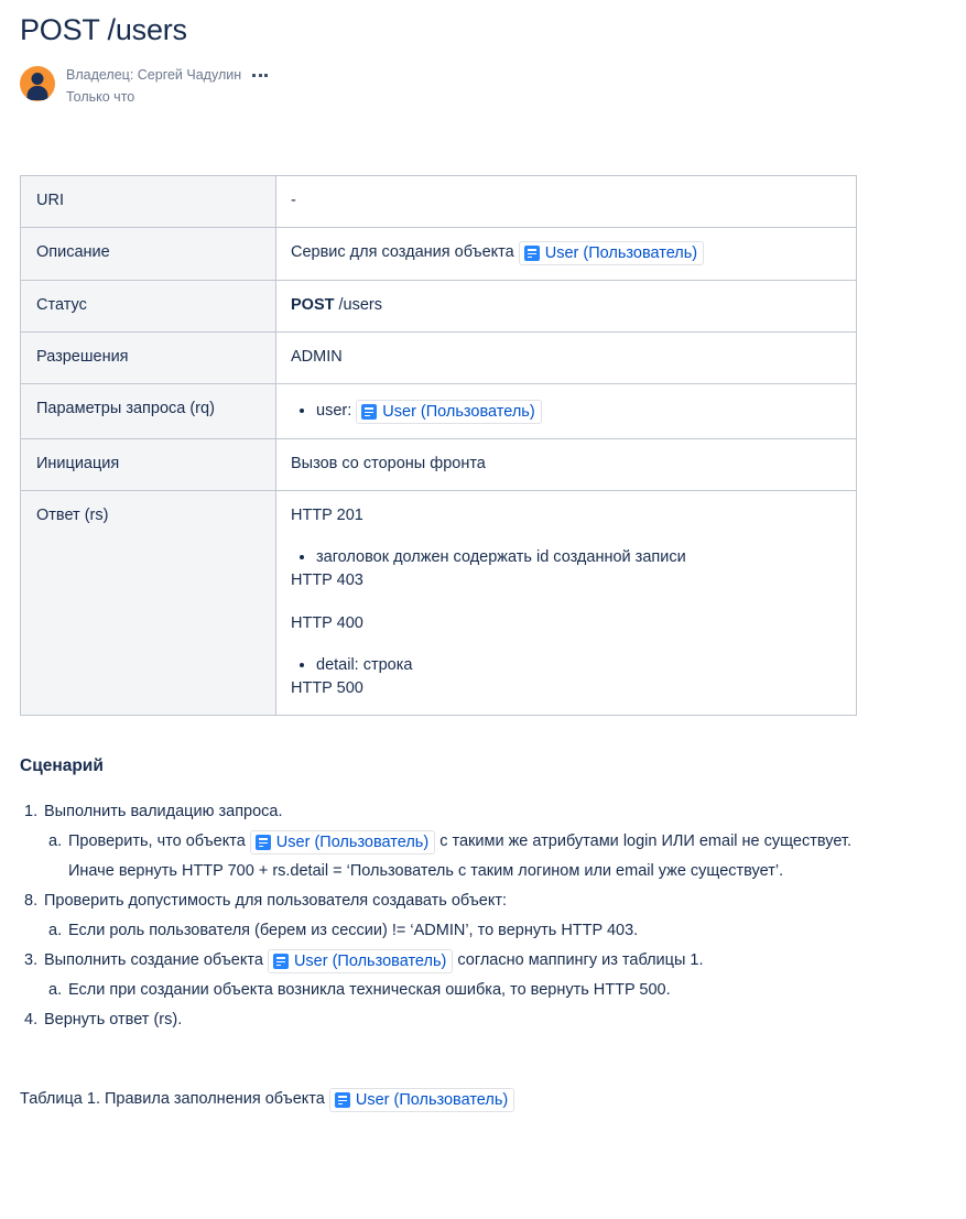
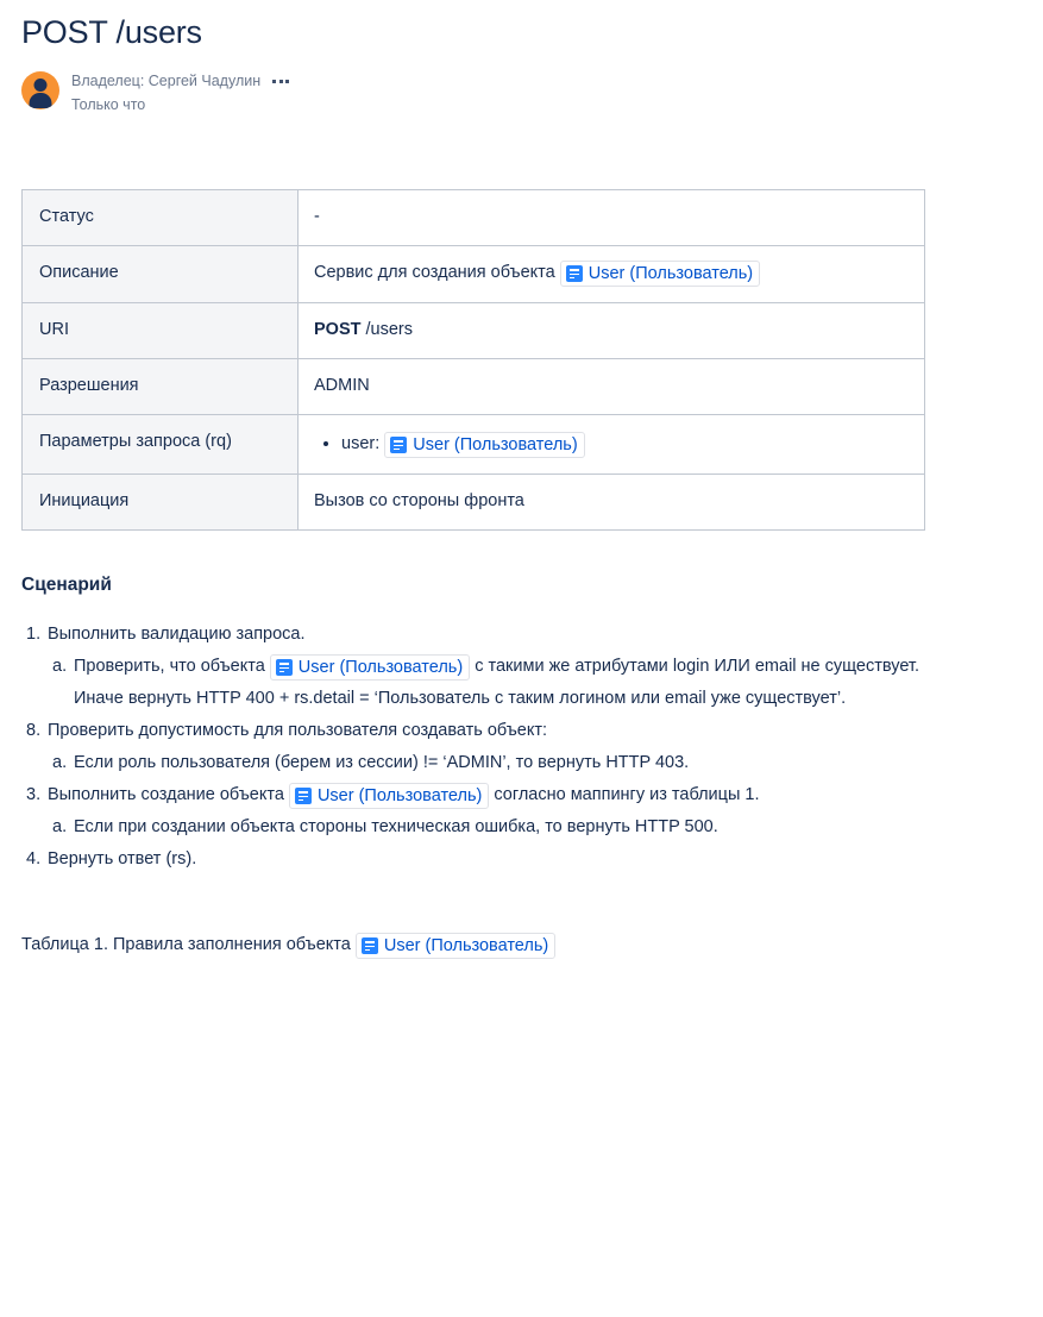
  POST /users
  Владелец: Сергей Чадулин
  Только что
- URI	-
+ Статус	-
  Описание	Сервис для создания объекта User (Пользователь)
- Статус	POST /users
+ URI	POST /users
  Разрешения	ADMIN
  Параметры запроса (rq)	user: User (Пользователь)
  Инициация	Вызов со стороны фронта
- Ответ (rs)	HTTP 201 заголовок должен содержать id созданной записи HTTP 403 HTTP 400 detail: строка HTTP 500
  Сценарий
  1.
  Выполнить валидацию запроса.
  a.
  Проверить, что объекта
  User (Пользователь)
- с такими же атрибутами login ИЛИ email не существует. Иначе вернуть HTTP 700 + rs.detail = ‘Пользователь с таким логином или email уже существует’.
+ с такими же атрибутами login ИЛИ email не существует. Иначе вернуть HTTP 400 + rs.detail = ‘Пользователь с таким логином или email уже существует’.
  8.
  Проверить допустимость для пользователя создавать объект:
  a.
  Если роль пользователя (берем из сессии) != ‘ADMIN’, то вернуть HTTP 403.
  3.
  Выполнить создание объекта
  User (Пользователь)
  согласно маппингу из таблицы 1.
  a.
- Если при создании объекта возникла техническая ошибка, то вернуть HTTP 500.
+ Если при создании объекта стороны техническая ошибка, то вернуть HTTP 500.
  4.
  Вернуть ответ (rs).
  Таблица 1. Правила заполнения объекта
  User (Пользователь)
